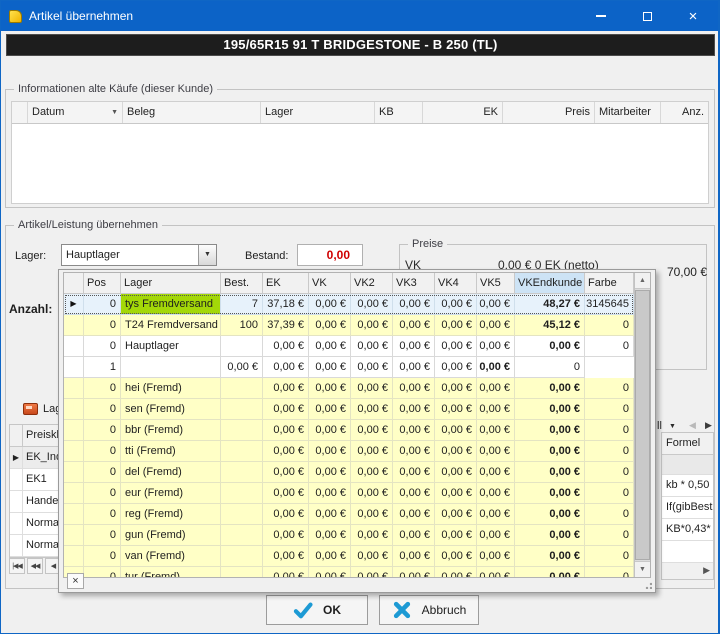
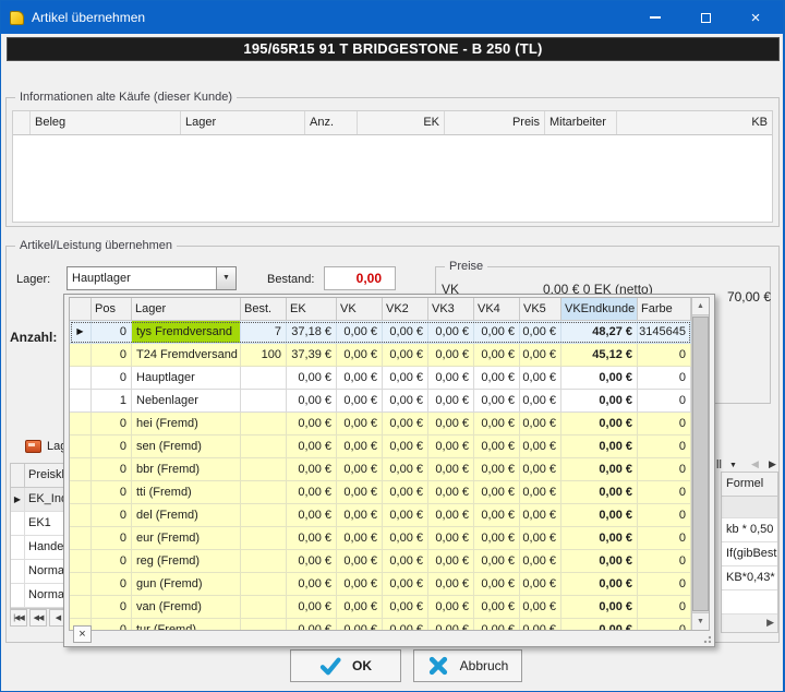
  Artikel übernehmen
  ×
  195/65R15 91 T BRIDGESTONE - B 250 (TL)
  Informationen alte Käufe (dieser Kunde)
- Datum
  Beleg
  Lager
- KB
+ Anz.
  EK
  Preis
  Mitarbeiter
- Anz.
+ KB
  Artikel/Leistung übernehmen
  Lager:
  Hauptlager
  Bestand:
  0,00
  Anzahl:
  Preise
  VK
  0,00 € 0 EK (netto)
  70,00 €
  ll
  ◀
  ▶
  Formel
  kb * 0,50
  If(gibBest
  KB*0,43*
  ▶
  ▶
  EK_In
  EK1
  Hande
  Norma
  Norma
  Pos
  Lager
  Best.
  EK
  VK
  VK2
  VK3
  VK4
  VK5
  VKEndkunde
  Farbe
  ▶
  0
  tys Fremdversand
  7
  37,18 €
  0,00 €
  0,00 €
  0,00 €
  0,00 €
  0,00 €
  48,27 €
  3145645
  0
  T24 Fremdversand
  100
  37,39 €
  0,00 €
  0,00 €
  0,00 €
  0,00 €
  0,00 €
  45,12 €
  0
  0
  Hauptlager
  0,00 €
  0,00 €
  0,00 €
  0,00 €
  0,00 €
  0,00 €
  0,00 €
  0
  1
+ Nebenlager
  0,00 €
  0,00 €
  0,00 €
  0,00 €
  0,00 €
  0,00 €
  0,00 €
  0
  0
  hei (Fremd)
  0,00 €
  0,00 €
  0,00 €
  0,00 €
  0,00 €
  0,00 €
  0,00 €
  0
  0
  sen (Fremd)
  0,00 €
  0,00 €
  0,00 €
  0,00 €
  0,00 €
  0,00 €
  0,00 €
  0
  0
  bbr (Fremd)
  0,00 €
  0,00 €
  0,00 €
  0,00 €
  0,00 €
  0,00 €
  0,00 €
  0
  0
  tti (Fremd)
  0,00 €
  0,00 €
  0,00 €
  0,00 €
  0,00 €
  0,00 €
  0,00 €
  0
  0
  del (Fremd)
  0,00 €
  0,00 €
  0,00 €
  0,00 €
  0,00 €
  0,00 €
  0,00 €
  0
  0
  eur (Fremd)
  0,00 €
  0,00 €
  0,00 €
  0,00 €
  0,00 €
  0,00 €
  0,00 €
  0
  0
  reg (Fremd)
  0,00 €
  0,00 €
  0,00 €
  0,00 €
  0,00 €
  0,00 €
  0,00 €
  0
  0
  gun (Fremd)
  0,00 €
  0,00 €
  0,00 €
  0,00 €
  0,00 €
  0,00 €
  0,00 €
  0
  0
  van (Fremd)
  0,00 €
  0,00 €
  0,00 €
  0,00 €
  0,00 €
  0,00 €
  0,00 €
  0
  ×
  OK
  Abbruch
